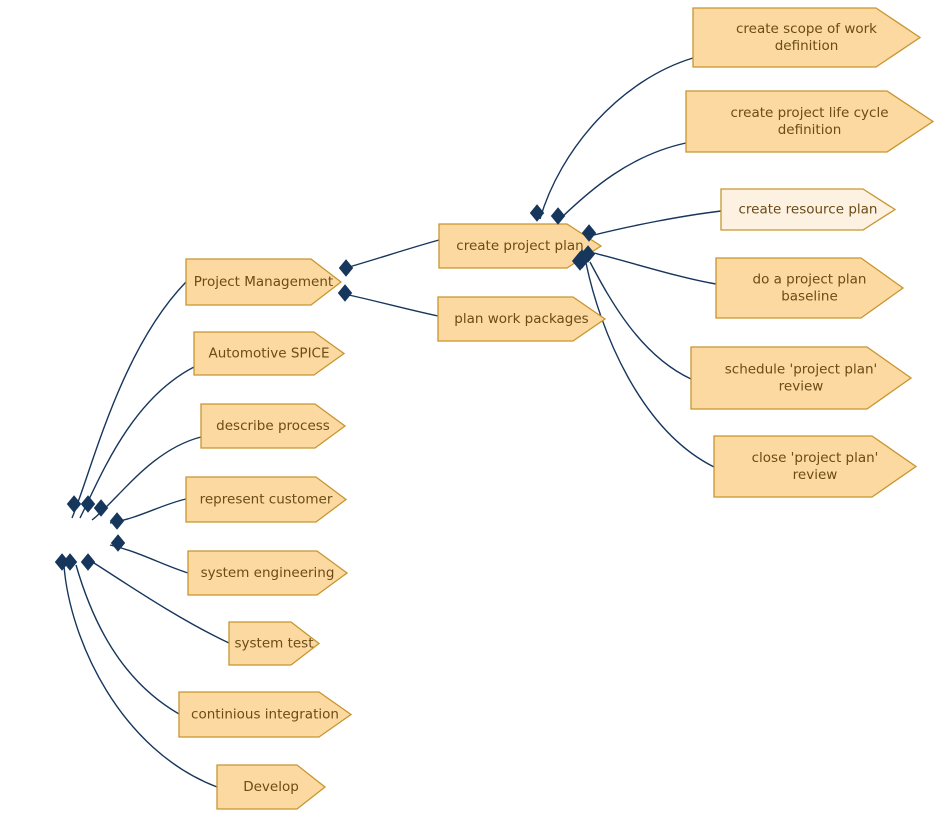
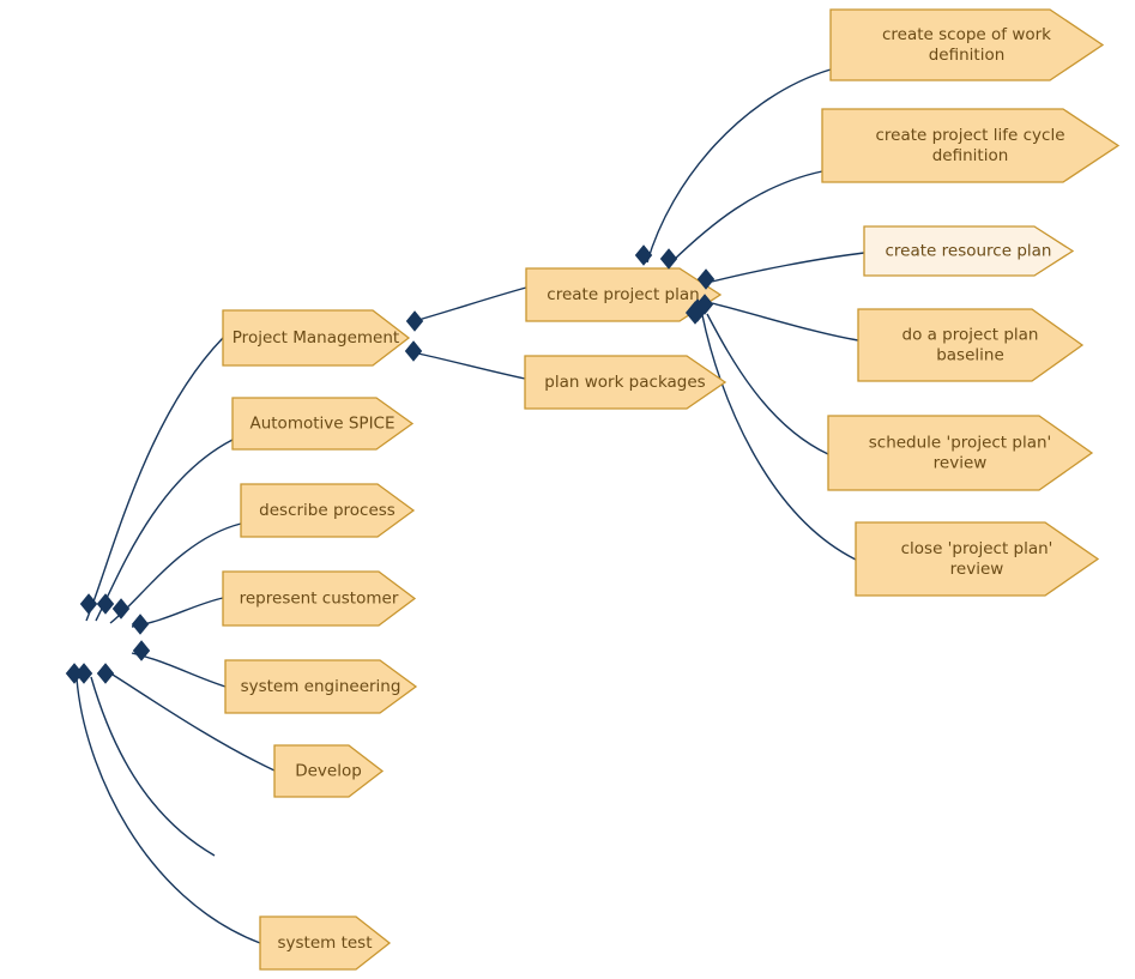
  Project Management
  Automotive SPICE
  describe process
  represent customer
  system engineering
- system test
+ Develop
- continious integration
- Develop
+ system test
  create project plan
  plan work packages
  create scope of work definition
  create project life cycle definition
  create resource plan
  do a project plan baseline
  schedule 'project plan' review
  close 'project plan' review
